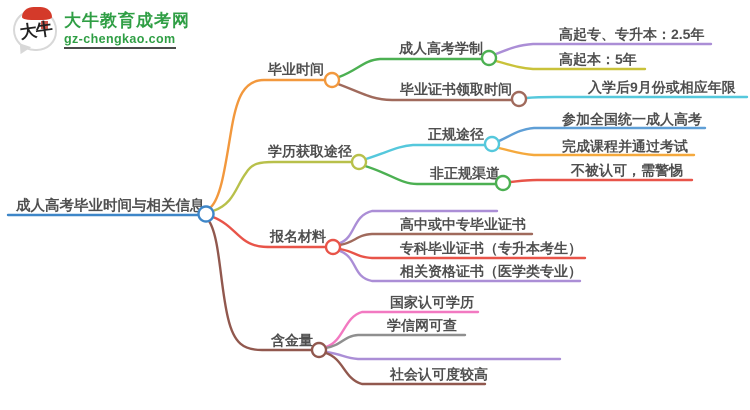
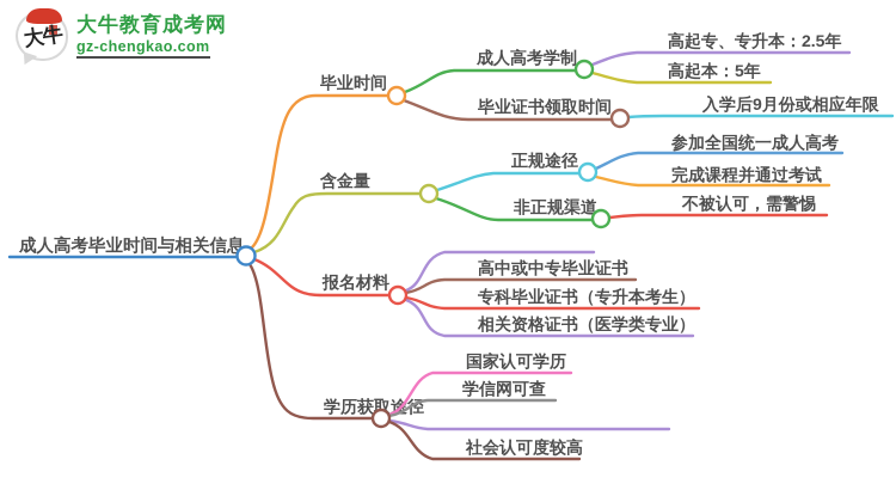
  大牛教育成考网
  gz-chengkao.com
  成人高考毕业时间与相关信息
  毕业时间
  成人高考学制
  高起专、专升本：2.5年
  高起本：5年
  毕业证书领取时间
  入学后9月份或相应年限
- 学历获取途径
+ 含金量
  正规途径
  参加全国统一成人高考
  完成课程并通过考试
  非正规渠道
  不被认可，需警惕
  报名材料
  高中或中专毕业证书
  专科毕业证书（专升本考生）
  相关资格证书（医学类专业）
- 含金量
+ 学历获取途径
  国家认可学历
  学信网可查
  社会认可度较高
